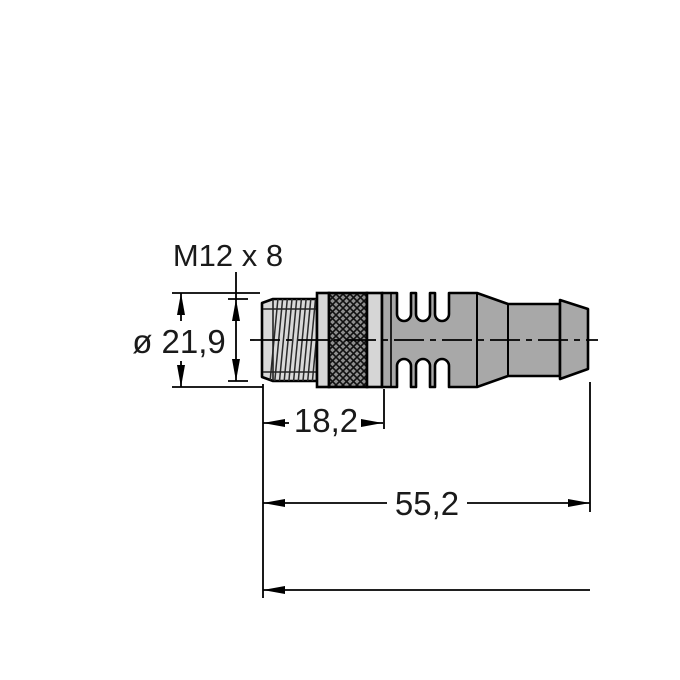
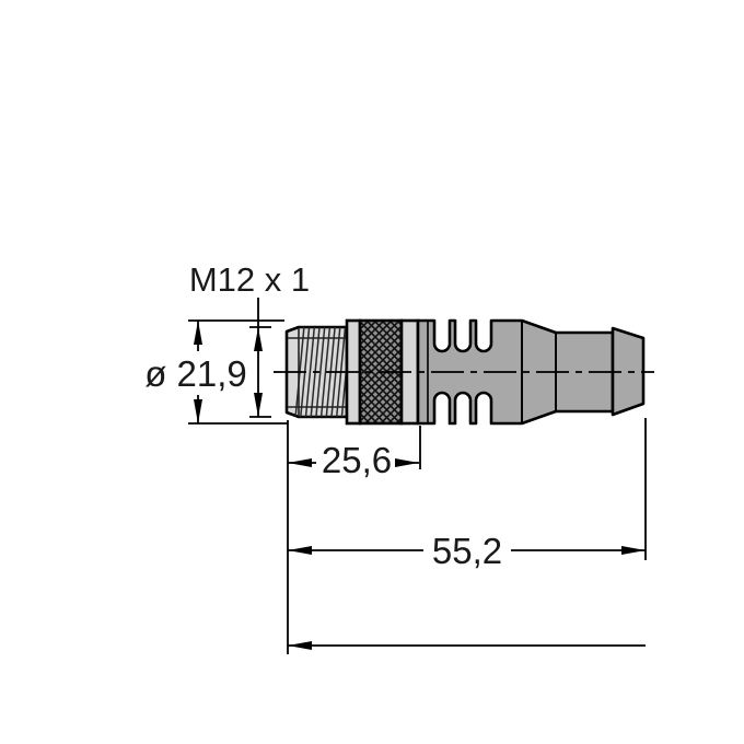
- M12 x 8
+ M12 x 1
  ø 21,9
- 18,2
+ 25,6
  55,2
